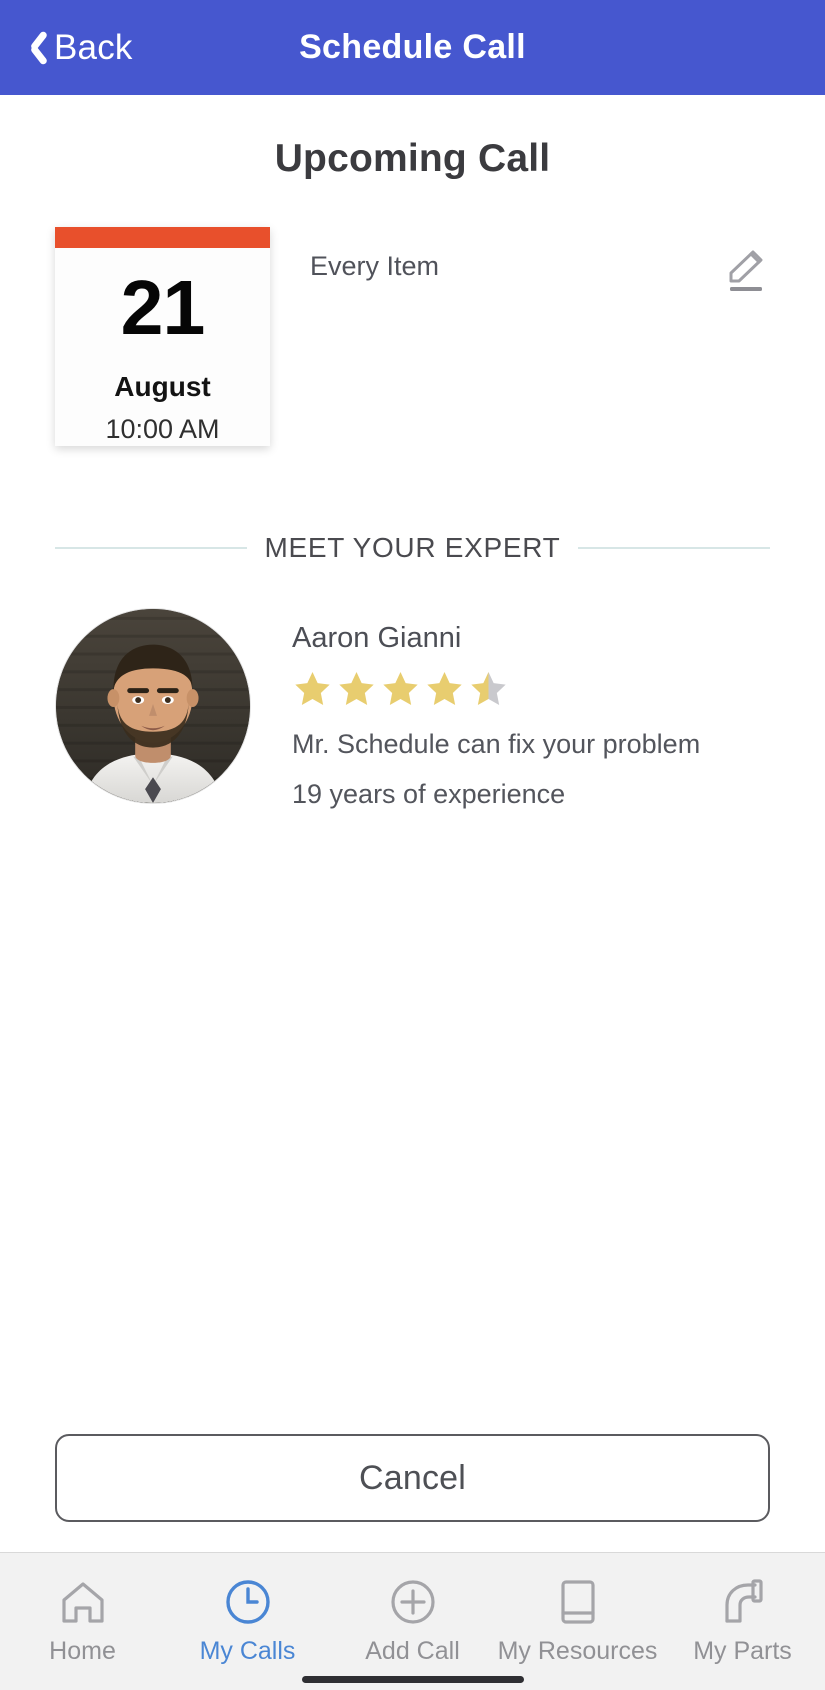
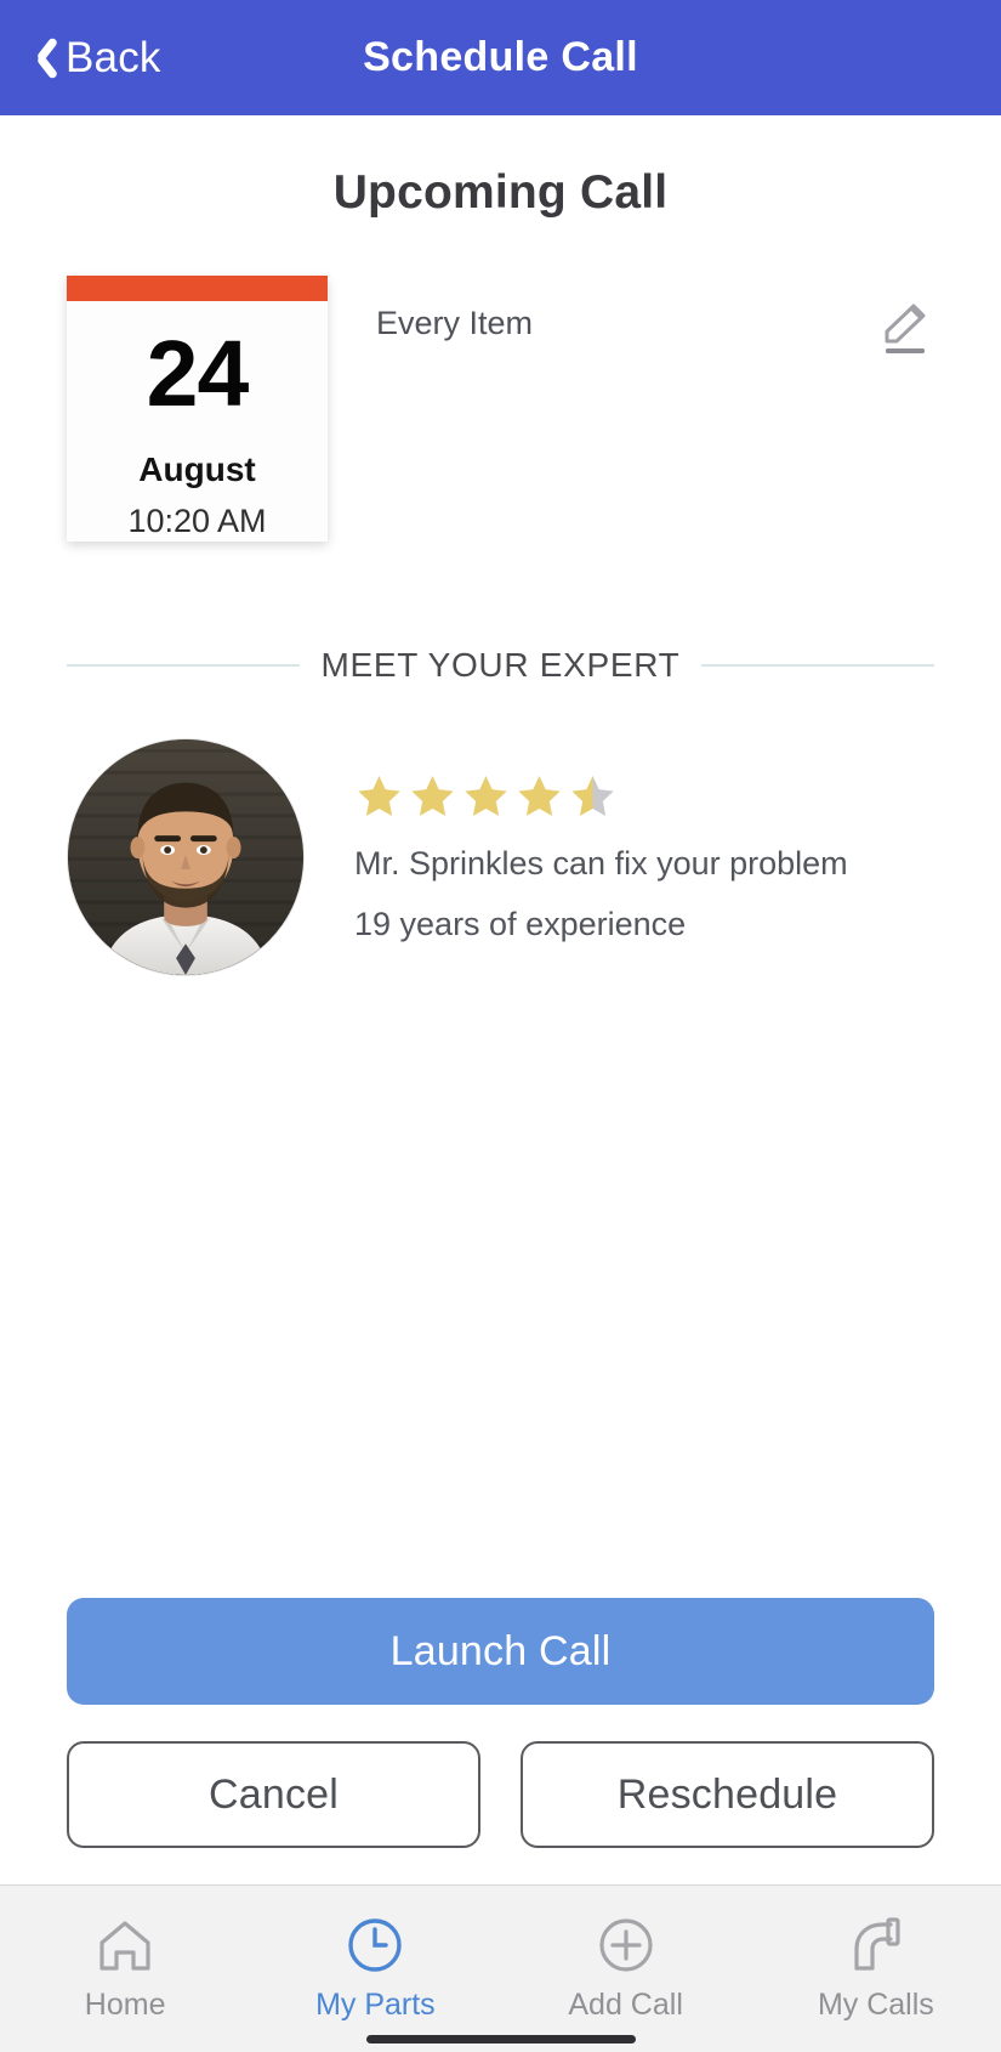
  Back
  Schedule Call
  Upcoming Call
- 21
+ 24
  August
- 10:00 AM
+ 10:20 AM
  Every Item
  MEET YOUR EXPERT
- Aaron Gianni
- Mr. Schedule can fix your problem
+ Mr. Sprinkles can fix your problem
  19 years of experience
+ Launch Call
  Cancel
+ Reschedule
  Home
- My Calls
+ My Parts
  Add Call
- My Resources
- My Parts
+ My Calls
